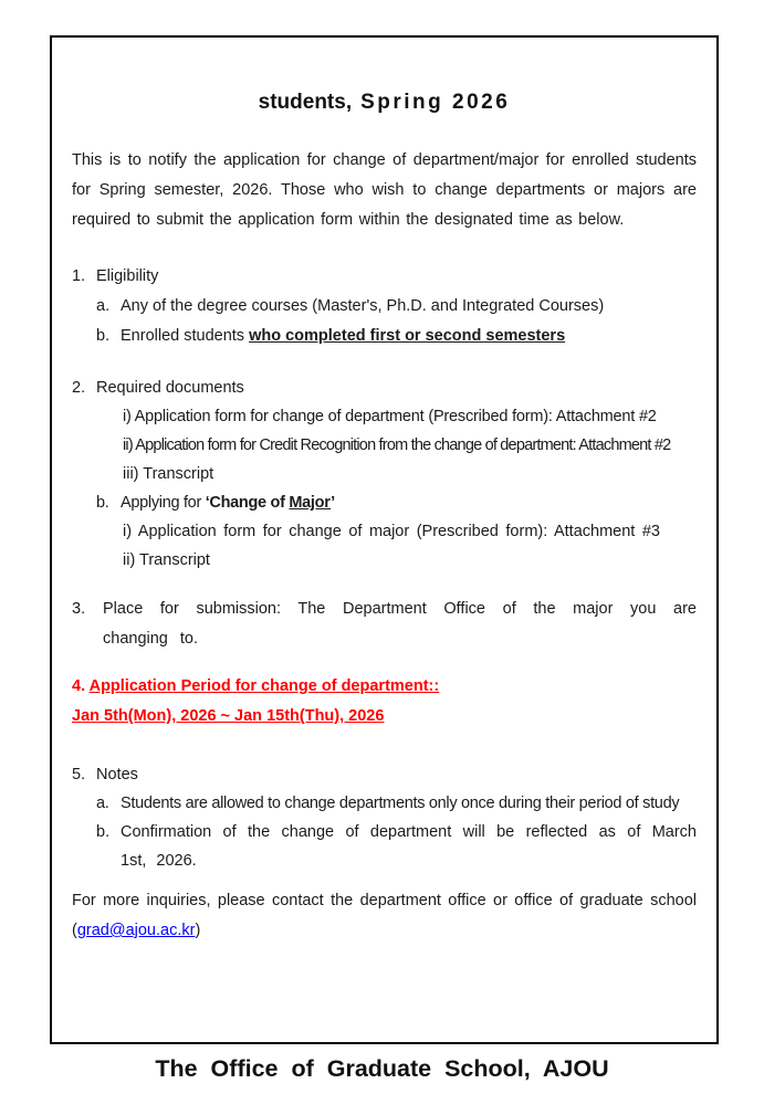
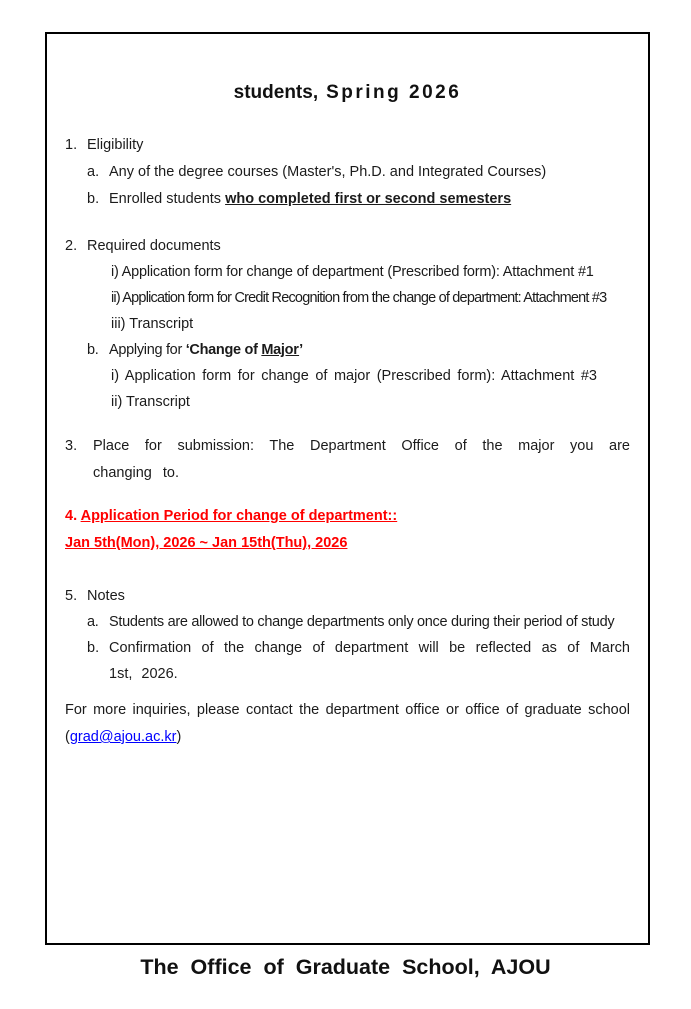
  students, Spring 2026
- This is to notify the application for change of department/major for enrolled students for Spring semester, 2026. Those who wish to change departments or majors are required to submit the application form within the designated time as below.
  1. Eligibility
  a. Any of the degree courses (Master's, Ph.D. and Integrated Courses)
  b. Enrolled students who completed first or second semesters
  2. Required documents
- i) Application form for change of department (Prescribed form): Attachment #2
+ i) Application form for change of department (Prescribed form): Attachment #1
- ii) Application form for Credit Recognition from the change of department: Attachment #2
+ ii) Application form for Credit Recognition from the change of department: Attachment #3
  iii) Transcript
  b. Applying for ‘Change of Major’
  i) Application form for change of major (Prescribed form): Attachment #3
  ii) Transcript
  3. Place for submission: The Department Office of the major you are changing to.
  4. Application Period for change of department::
  Jan 5th(Mon), 2026 ~ Jan 15th(Thu), 2026
  5. Notes
  a. Students are allowed to change departments only once during their period of study
  b. Confirmation of the change of department will be reflected as of March 1st, 2026.
  For more inquiries, please contact the department office or office of graduate school (grad@ajou.ac.kr)
  The Office of Graduate School, AJOU
